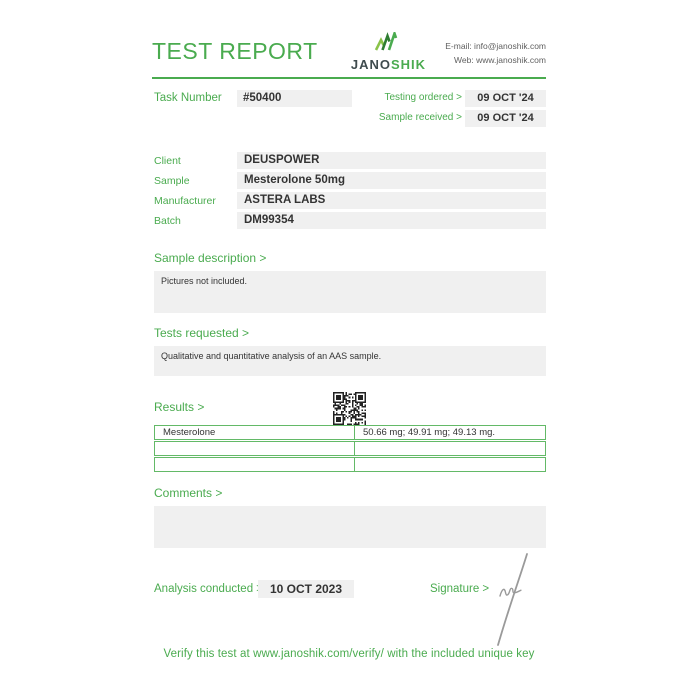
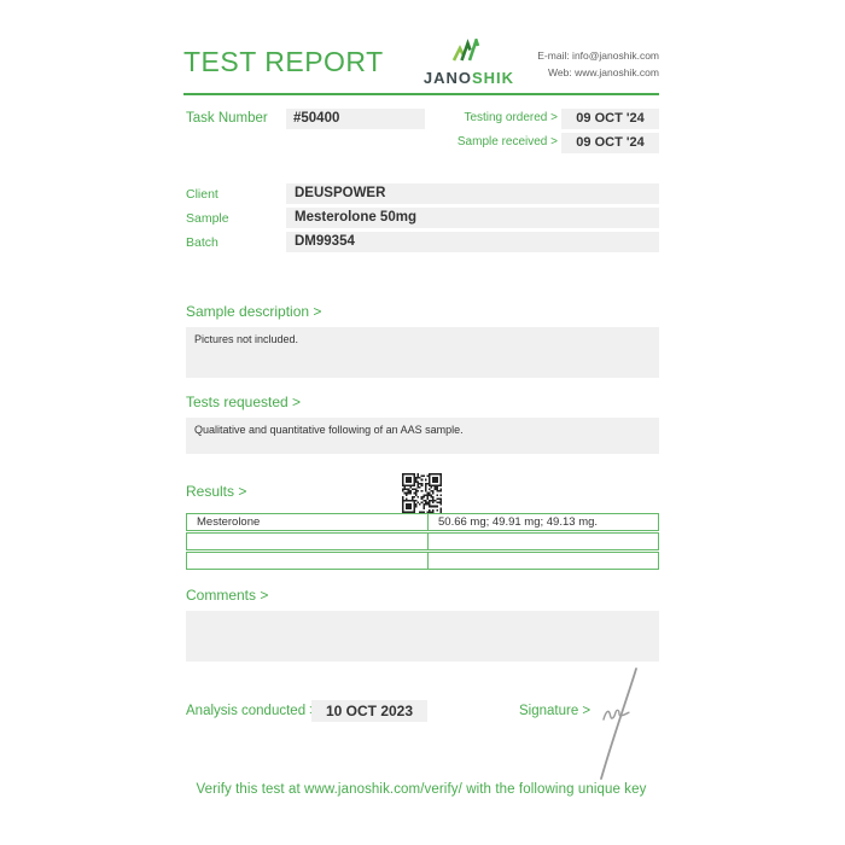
  TEST REPORT
  JANOSHIK
  E-mail: info@janoshik.com
  Web: www.janoshik.com
  Task Number
  #50400
  Testing ordered >
  09 OCT '24
  Sample received >
  09 OCT '24
  Client
  DEUSPOWER
  Sample
  Mesterolone 50mg
- Manufacturer
- ASTERA LABS
  Batch
  DM99354
  Sample description >
  Pictures not included.
  Tests requested >
- Qualitative and quantitative analysis of an AAS sample.
+ Qualitative and quantitative following of an AAS sample.
  Results >
  Mesterolone
  50.66 mg; 49.91 mg; 49.13 mg.
  Comments >
  Analysis conducted
  10 OCT 2023
  Signature >
- Verify this test at www.janoshik.com/verify/ with the included unique key
+ Verify this test at www.janoshik.com/verify/ with the following unique key
